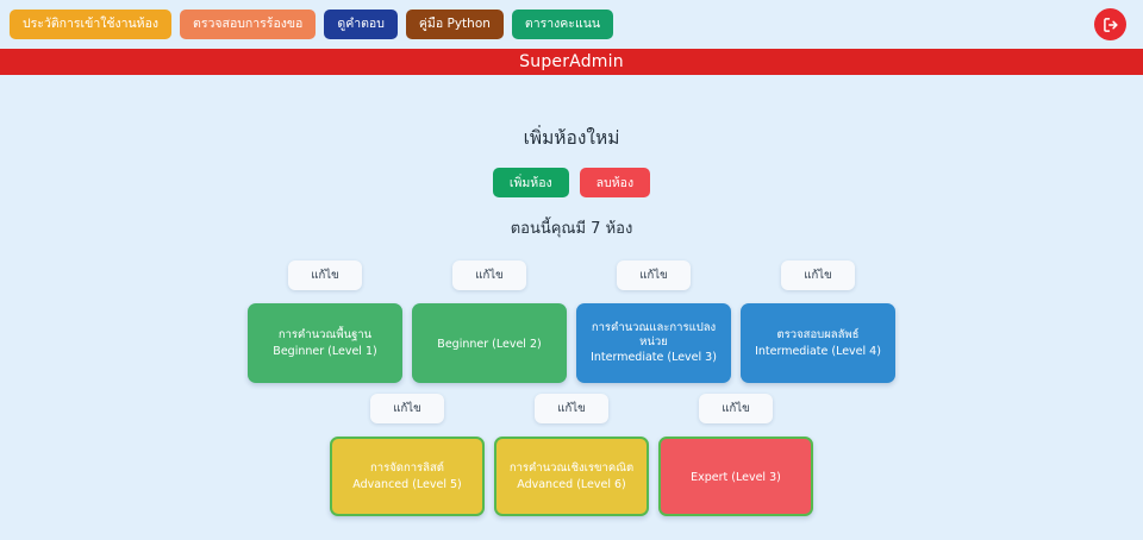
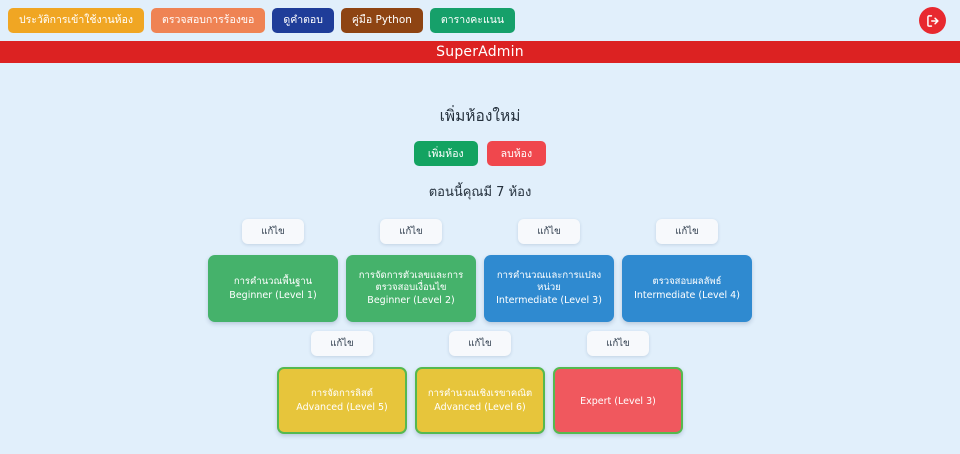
  ประวัติการเข้าใช้งานห้อง
  ตรวจสอบการร้องขอ
  ดูคำตอบ
  คู่มือ Python
  ตารางคะแนน
  SuperAdmin
  เพิ่มห้องใหม่
  เพิ่มห้อง
  ลบห้อง
  ตอนนี้คุณมี 7 ห้อง
  แก้ไข
  การคำนวณพื้นฐาน
  Beginner (Level 1)
  แก้ไข
+ การจัดการตัวเลขและการตรวจสอบเงื่อนไข
  Beginner (Level 2)
  แก้ไข
  การคำนวณและการแปลงหน่วย
  Intermediate (Level 3)
  แก้ไข
  ตรวจสอบผลลัพธ์
  Intermediate (Level 4)
  แก้ไข
  การจัดการลิสต์
  Advanced (Level 5)
  แก้ไข
  การคำนวณเชิงเรขาคณิต
  Advanced (Level 6)
  แก้ไข
  Expert (Level 3)
